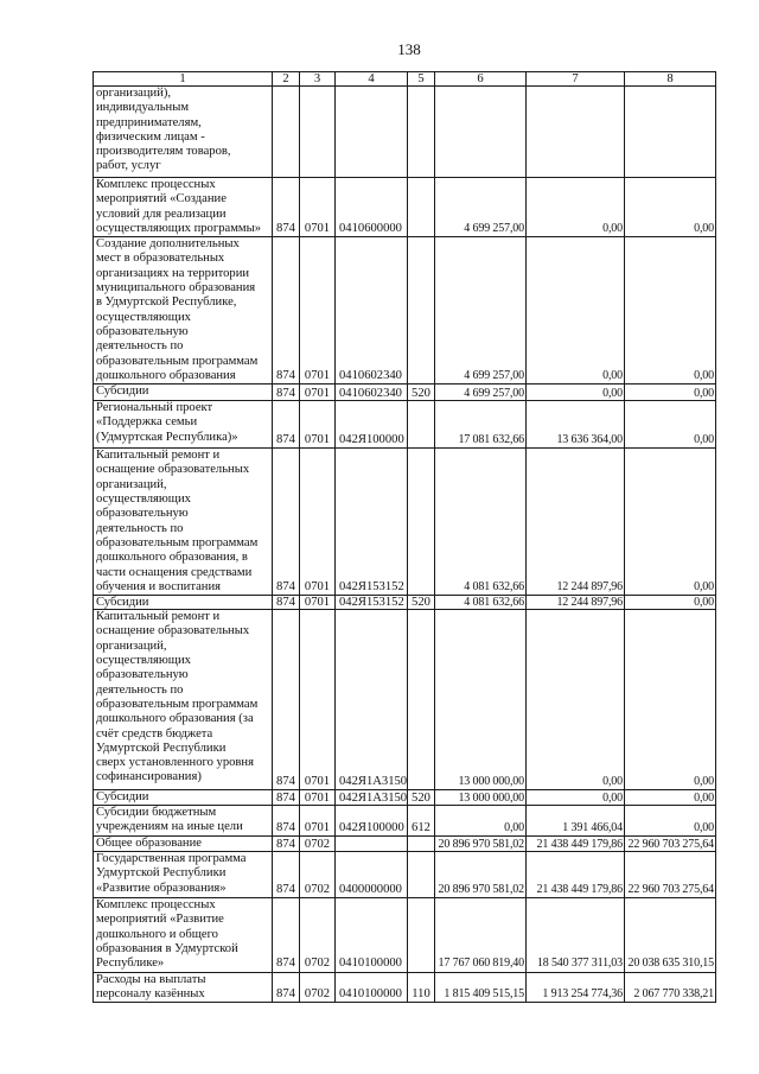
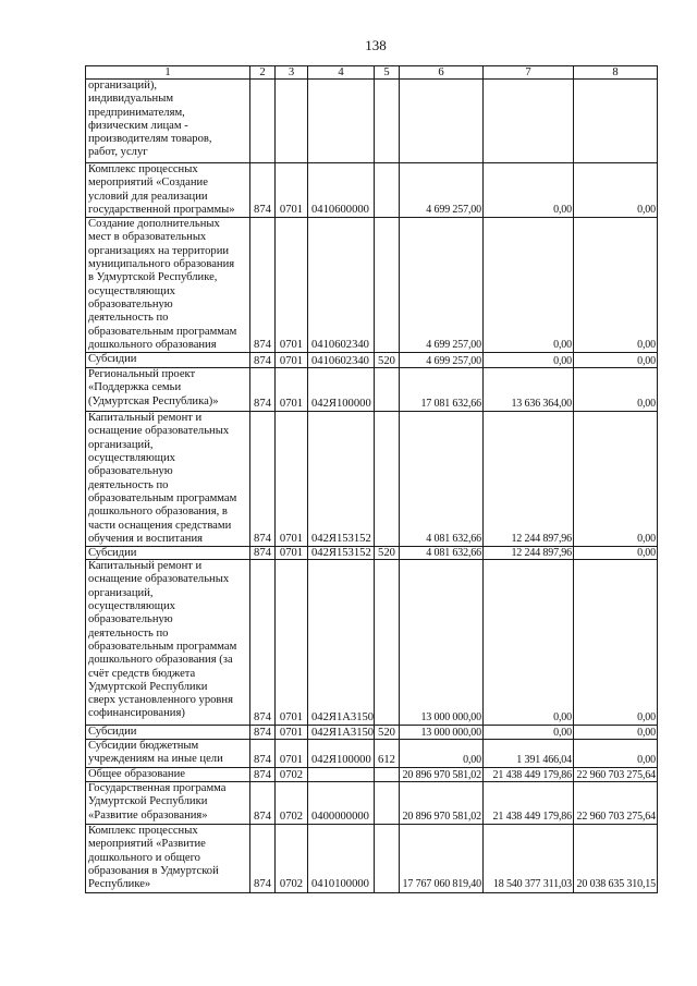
  138
  1	2	3	4	5	6	7	8
  организаций), индивидуальным предпринимателям, физическим лицам - производителям товаров, работ, услуг
- Комплекс процессных мероприятий «Создание условий для реализации осуществляющих программы»	874	0701	0410600000		4 699 257,00	0,00	0,00
+ Комплекс процессных мероприятий «Создание условий для реализации государственной программы»	874	0701	0410600000		4 699 257,00	0,00	0,00
  Создание дополнительных мест в образовательных организациях на территории муниципального образования в Удмуртской Республике, осуществляющих образовательную деятельность по образовательным программам дошкольного образования	874	0701	0410602340		4 699 257,00	0,00	0,00
  Субсидии	874	0701	0410602340	520	4 699 257,00	0,00	0,00
  Региональный проект «Поддержка семьи (Удмуртская Республика)»	874	0701	042Я100000		17 081 632,66	13 636 364,00	0,00
  Капитальный ремонт и оснащение образовательных организаций, осуществляющих образовательную деятельность по образовательным программам дошкольного образования, в части оснащения средствами обучения и воспитания	874	0701	042Я153152		4 081 632,66	12 244 897,96	0,00
  Субсидии	874	0701	042Я153152	520	4 081 632,66	12 244 897,96	0,00
  Капитальный ремонт и оснащение образовательных организаций, осуществляющих образовательную деятельность по образовательным программам дошкольного образования (за счёт средств бюджета Удмуртской Республики сверх установленного уровня софинансирования)	874	0701	042Я1А3150		13 000 000,00	0,00	0,00
  Субсидии	874	0701	042Я1А3150	520	13 000 000,00	0,00	0,00
  Субсидии бюджетным учреждениям на иные цели	874	0701	042Я100000	612	0,00	1 391 466,04	0,00
  Общее образование	874	0702			20 896 970 581,02	21 438 449 179,86	22 960 703 275,64
  Государственная программа Удмуртской Республики «Развитие образования»	874	0702	0400000000		20 896 970 581,02	21 438 449 179,86	22 960 703 275,64
  Комплекс процессных мероприятий «Развитие дошкольного и общего образования в Удмуртской Республике»	874	0702	0410100000		17 767 060 819,40	18 540 377 311,03	20 038 635 310,15
- Расходы на выплаты персоналу казённых	874	0702	0410100000	110	1 815 409 515,15	1 913 254 774,36	2 067 770 338,21
